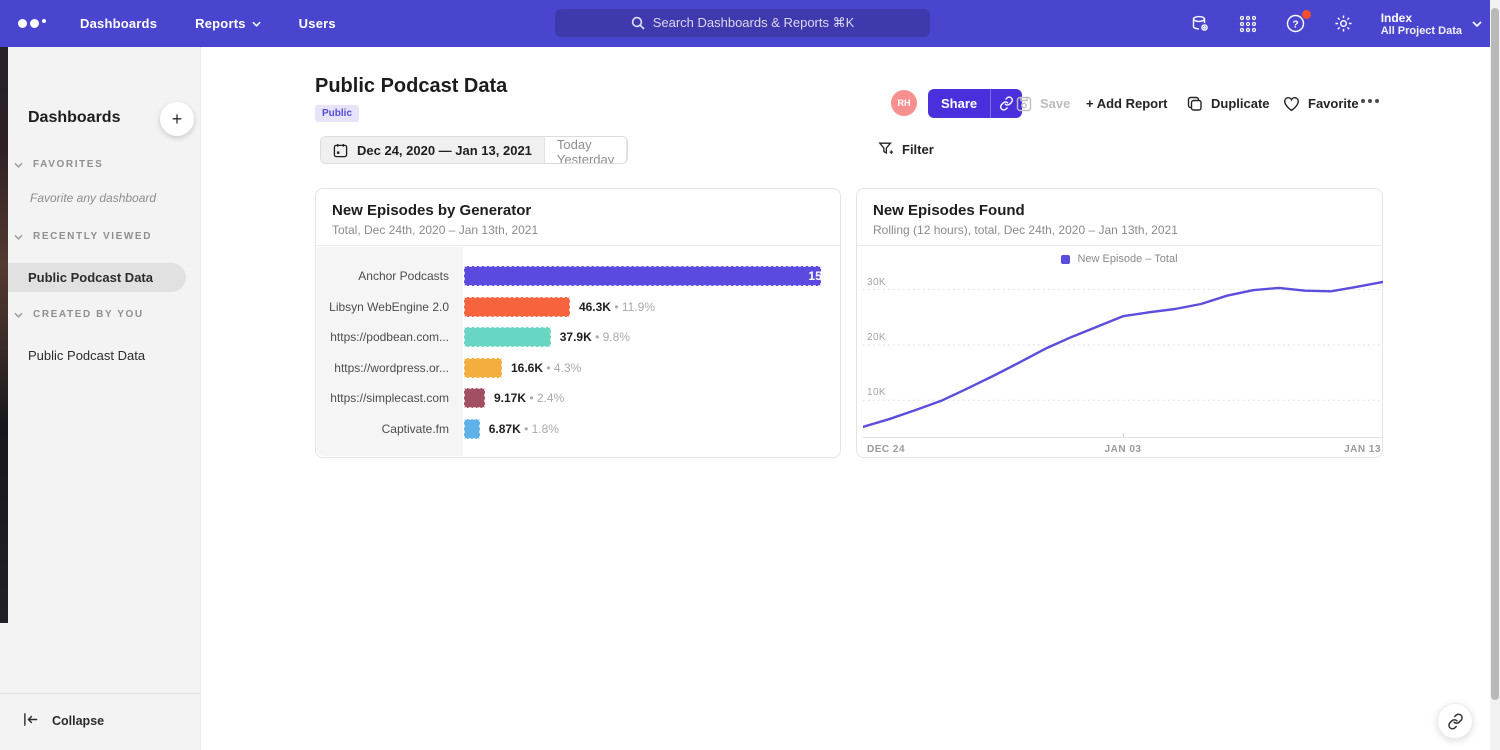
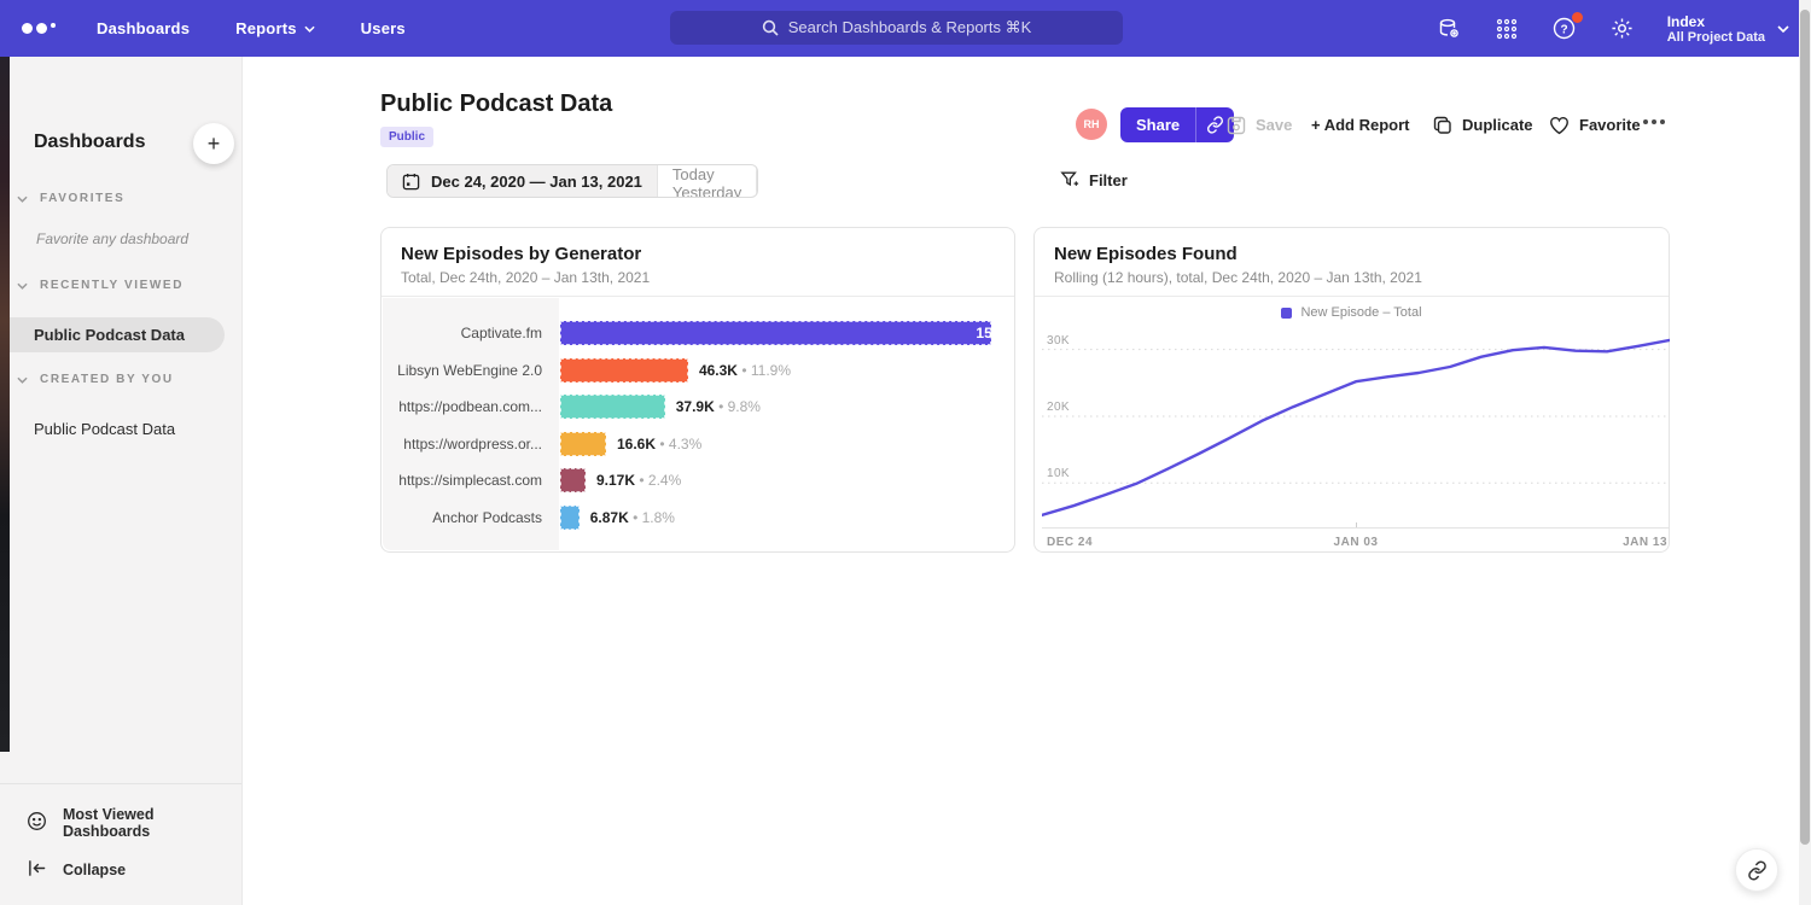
  Dashboards
  Reports
  Users
  Search Dashboards & Reports ⌘K
  ?
  Index
  All Project Data
  Dashboards
  +
  FAVORITES
  Favorite any dashboard
  RECENTLY VIEWED
  Public Podcast Data
  CREATED BY YOU
  Public Podcast Data
+ Most Viewed Dashboards
  Collapse
  Public Podcast Data
  Public
  RH
  Share
  Save
  + Add Report
  Duplicate
  Favorite
  Dec 24, 2020 — Jan 13, 2021
  Today
  Yesterday
  Filter
  New Episodes by Generator
  Total, Dec 24th, 2020 – Jan 13th, 2021
- Anchor Podcasts
+ Captivate.fm
  Libsyn WebEngine 2.0
  46.3K • 11.9%
  https://podbean.com...
  37.9K • 9.8%
  https://wordpress.or...
  16.6K • 4.3%
  https://simplecast.com
  9.17K • 2.4%
- Captivate.fm
+ Anchor Podcasts
  6.87K • 1.8%
  New Episodes Found
  Rolling (12 hours), total, Dec 24th, 2020 – Jan 13th, 2021
  New Episode – Total
  10K
  20K
  30K
  DEC 24
  JAN 03
  JAN 13
